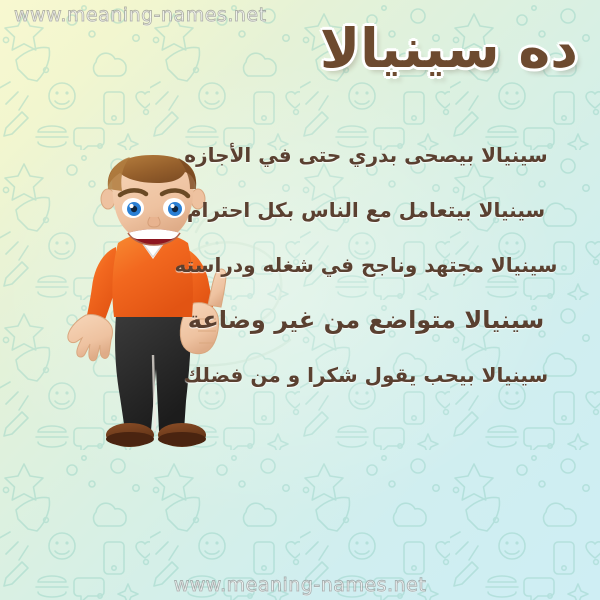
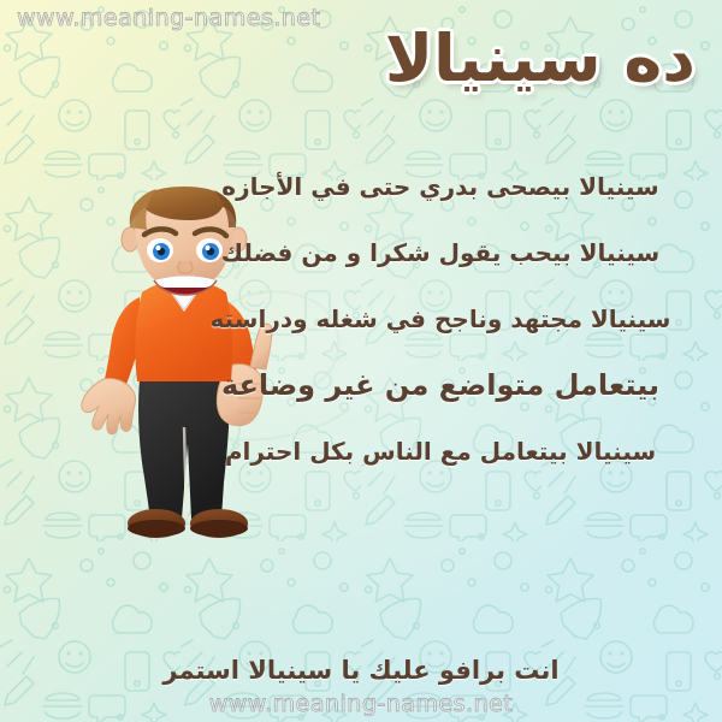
  www.meaning-names.net
  ده سينيالا
  سينيالا بيصحى بدري حتى في الأجازه
- سينيالا بيتعامل مع الناس بكل احترام
+ سينيالا بيحب يقول شكرا و من فضلك
  سينيالا مجتهد وناجح في شغله ودراسته
- سينيالا متواضع من غير وضاعة
+ بيتعامل متواضع من غير وضاعة
- سينيالا بيحب يقول شكرا و من فضلك
+ سينيالا بيتعامل مع الناس بكل احترام
+ انت برافو عليك يا سينيالا استمر
  www.meaning-names.net
